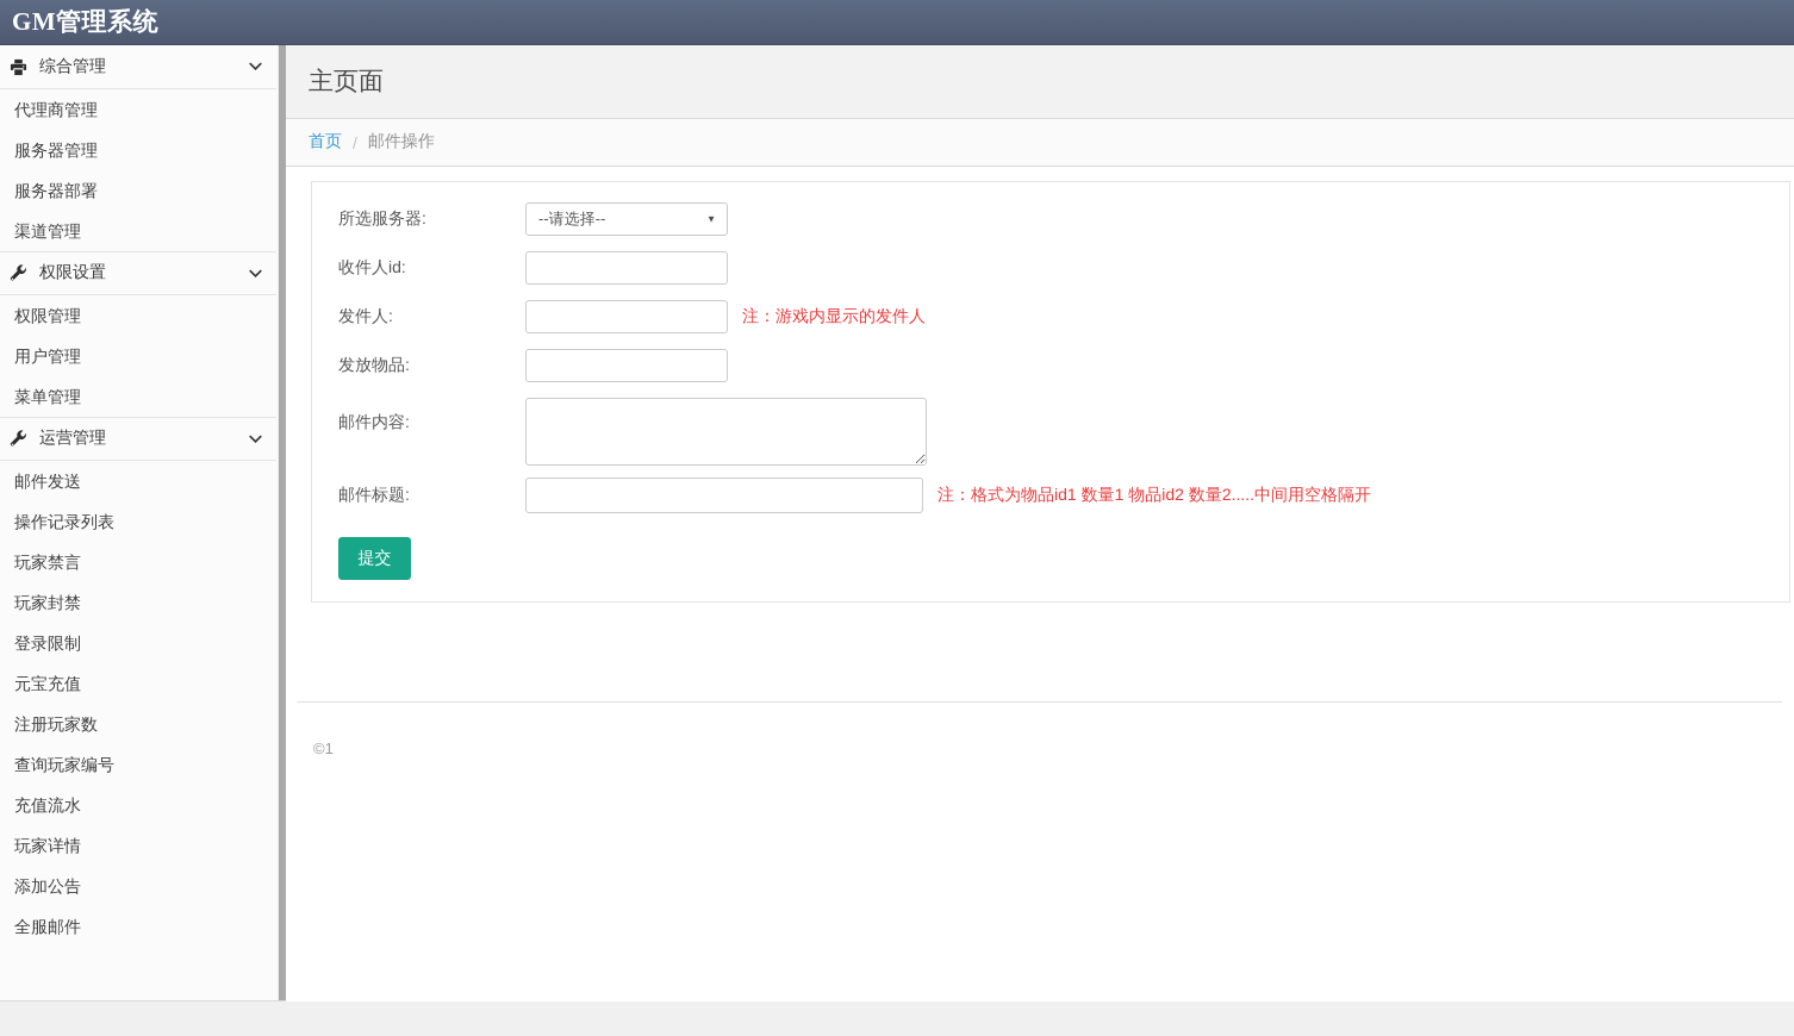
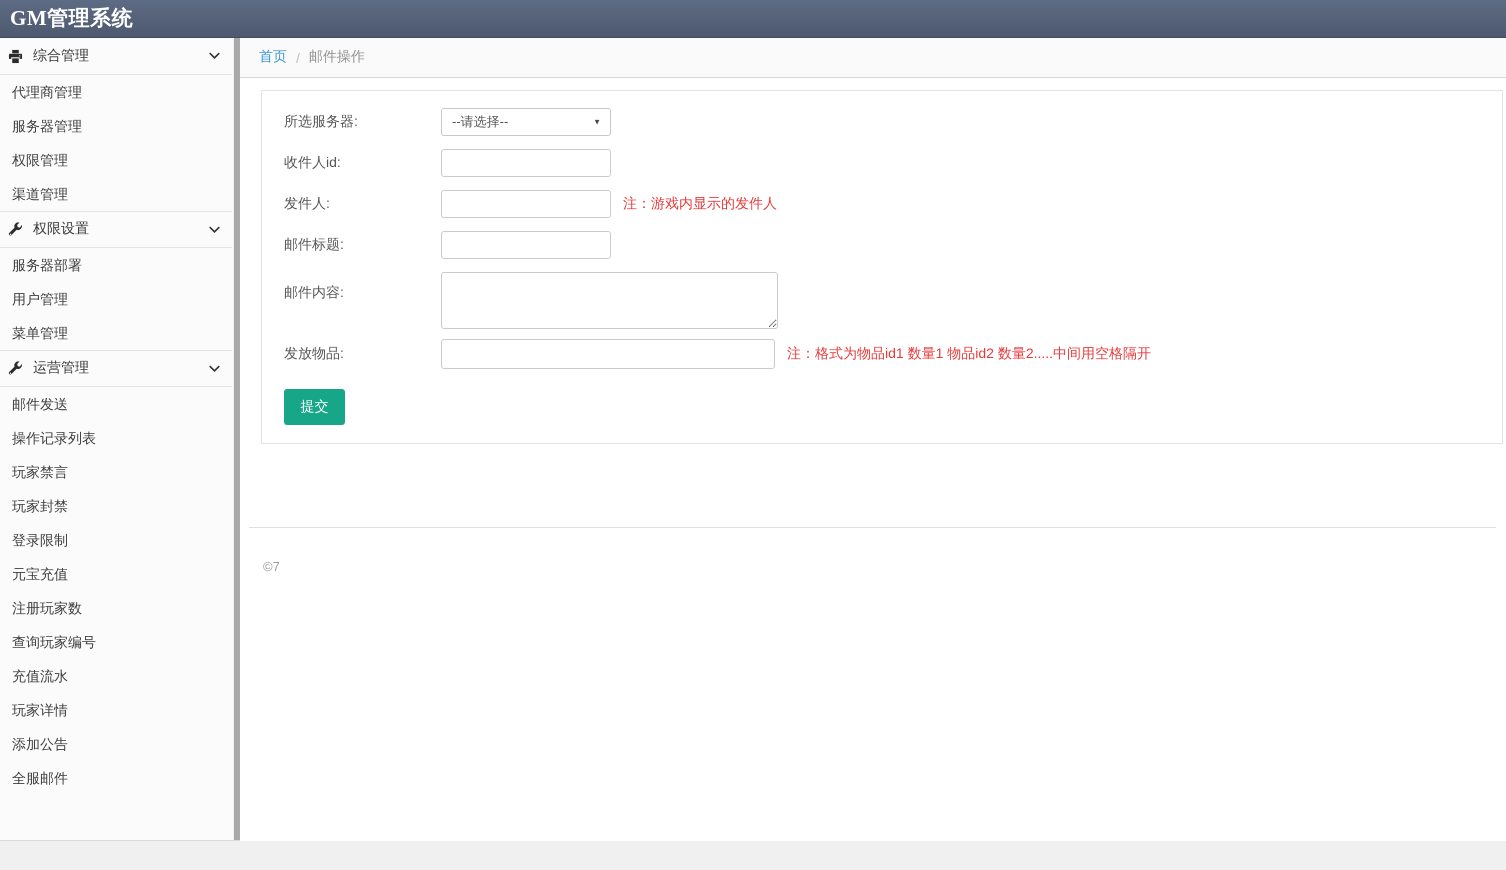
  GM管理系统
  综合管理
  代理商管理
  服务器管理
- 服务器部署
+ 权限管理
  渠道管理
  权限设置
- 权限管理
+ 服务器部署
  用户管理
  菜单管理
  运营管理
  邮件发送
  操作记录列表
  玩家禁言
  玩家封禁
  登录限制
  元宝充值
  注册玩家数
  查询玩家编号
  充值流水
  玩家详情
  添加公告
  全服邮件
- 主页面
  首页
  /
  邮件操作
  所选服务器:
  --请选择--
  ▼
  收件人id:
  发件人:
  注：游戏内显示的发件人
- 发放物品:
+ 邮件标题:
  邮件内容:
- 邮件标题:
+ 发放物品:
  注：格式为物品id1 数量1 物品id2 数量2.....中间用空格隔开
  提交
- ©1
+ ©7
